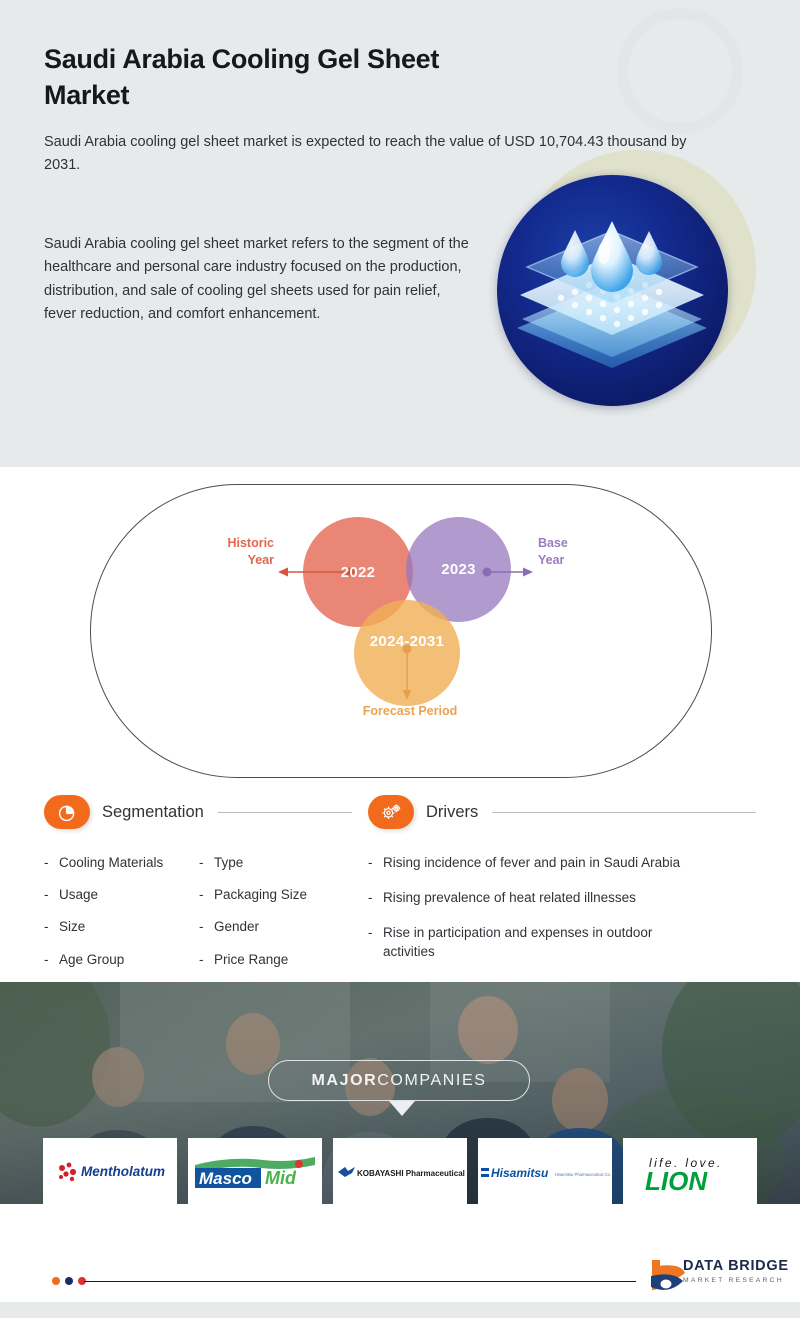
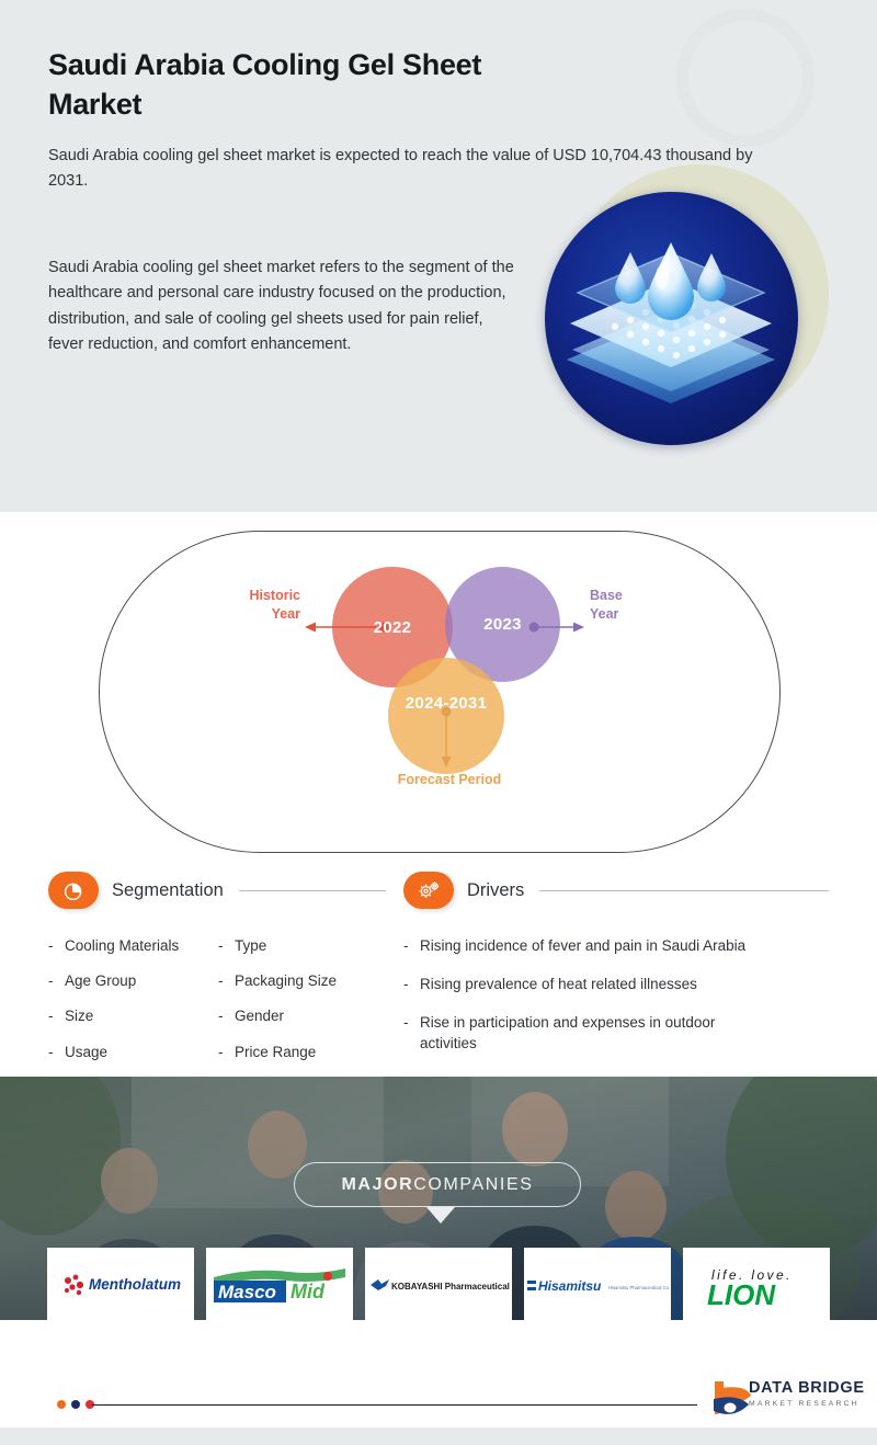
  Saudi Arabia Cooling Gel Sheet Market
  Saudi Arabia cooling gel sheet market is expected to reach the value of USD 10,704.43 thousand by 2031.
  Saudi Arabia cooling gel sheet market refers to the segment of the healthcare and personal care industry focused on the production, distribution, and sale of cooling gel sheets used for pain relief, fever reduction, and comfort enhancement.
  2022
  2023
  2024-2031
  Historic Year
  Base Year
  Forecast Period
  Segmentation
  -
  Cooling Materials
  -
- Usage
+ Age Group
  -
  Size
  -
- Age Group
+ Usage
  -
  Type
  -
  Packaging Size
  -
  Gender
  -
  Price Range
  Drivers
  -
  Rising incidence of fever and pain in Saudi Arabia
  -
  Rising prevalence of heat related illnesses
  -
  Rise in participation and expenses in outdoor activities
  MAJOR
  COMPANIES
  Mentholatum
  Masco
  Mid
  KOBAYASHI Pharmaceutical
  Hisamitsu
  life. love.
  LION
  DATA BRIDGE
